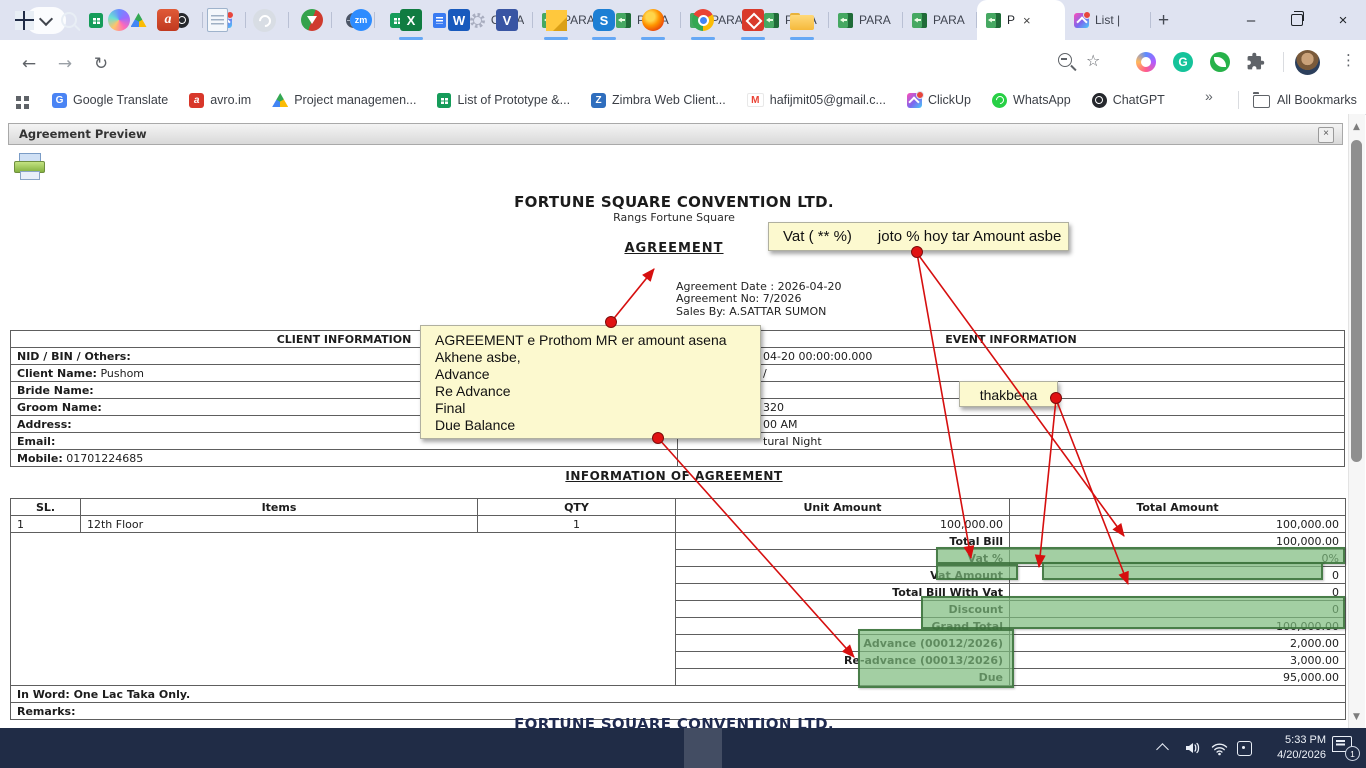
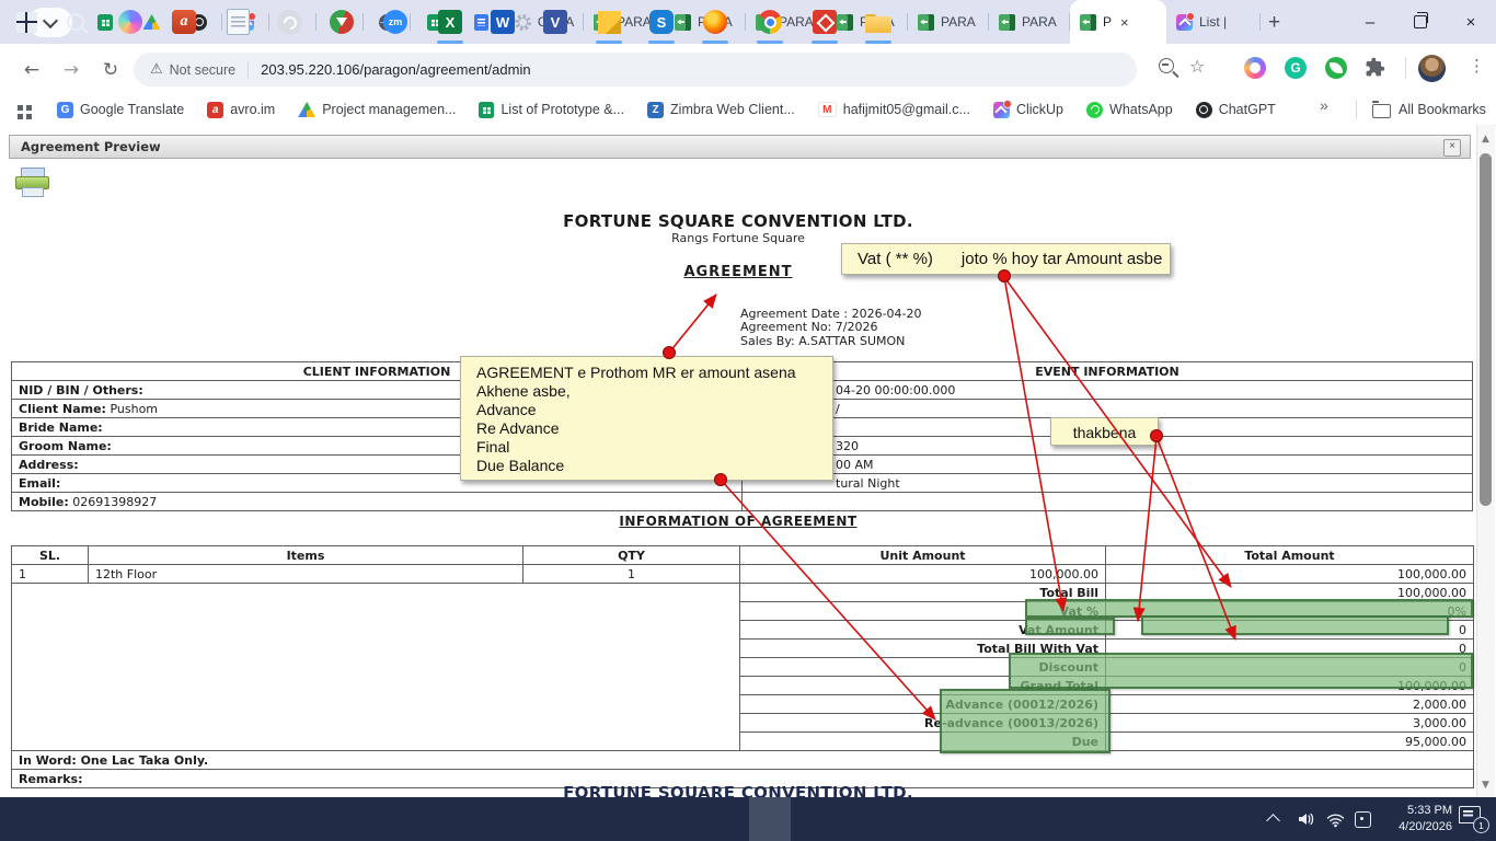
  ARA
  PARA
  PARA
  PARA
  P
  ×
  List |
  +
  –
  ×
  ←
  →
  ↻
+ ⚠
+ Not secure
+ 203.95.220.106/paragon/agreement/admin
  ☆
  G
  ⋮
  G
  Google Translate
  a
  avro.im
  Project managemen...
  List of Prototype &...
  Z
  Zimbra Web Client...
  M
  hafijmit05@gmail.c...
  ClickUp
  WhatsApp
  ChatGPT
  »
  All Bookmarks
  Agreement Preview
  ×
  FORTUNE SQUARE CONVENTION LTD.
  Rangs Fortune Square
  AGREEMENT
  Agreement Date : 2026-04-20
  Agreement No: 7/2026
  Sales By: A.SATTAR SUMON
  CLIENT INFORMATION	EVENT INFORMATION
  NID / BIN / Others:	04-20 00:00:00.000
  Client Name: Pushom	/
  Bride Name:
  Groom Name:	320
  Address:	00 AM
  Email:	tural Night
- Mobile: 01701224685
+ Mobile: 02691398927
  INFORMATION OF AGREEMENT
  SL.	Items	QTY	Unit Amount	Total Amount
  1	12th Floor	1	100,000.00	100,000.00
  	Total Bill	100,000.00
  Vat %	0%
  Vat Amount	0
  Total Bill With Vat	0
  Discount	0
  Grand Total	100,000.00
  Advance (00012/2026)	2,000.00
  Re-advance (00013/2026)	3,000.00
  Due	95,000.00
  In Word: One Lac Taka Only.
  Remarks:
  FORTUNE SQUARE CONVENTION LTD.
  Vat ( ** %)
  joto % hoy tar Amount asbe
  AGREEMENT e Prothom MR er amount asena
  Akhene asbe,
  Advance
  Re Advance
  Final
  Due Balance
  thakbena
  ▲
  ▼
  a
  zm
  X
  W
  V
  S
  5:33 PM
  4/20/2026
  1
